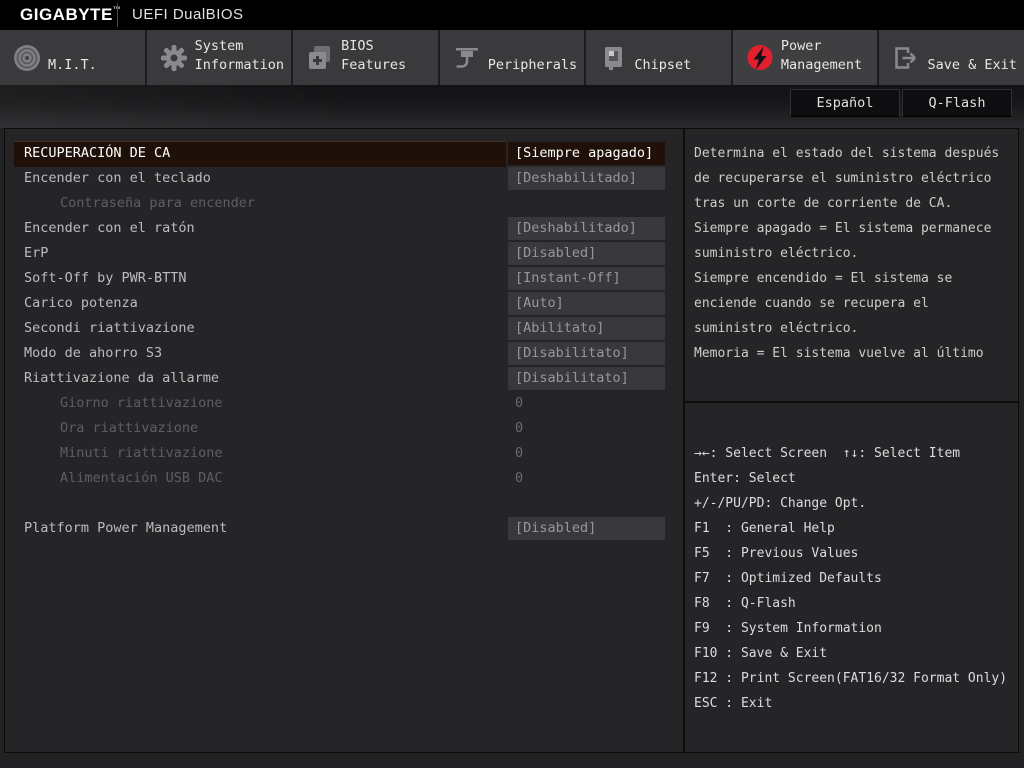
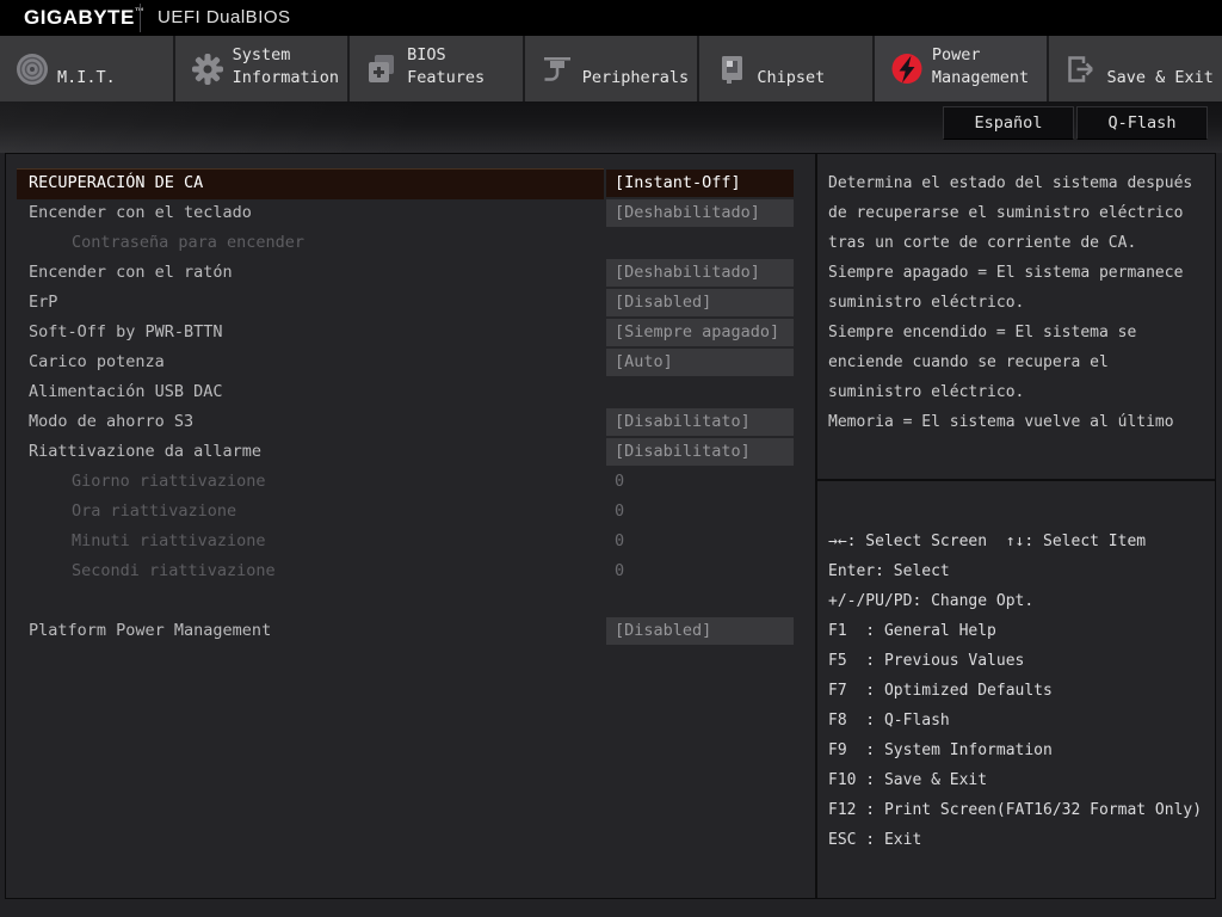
  GIGABYTE
  UEFI DualBIOS
  M.I.T.
  System
  Information
  BIOS
  Features
  Peripherals
  Chipset
  Power
  Management
  Save & Exit
  Español
  Q-Flash
  RECUPERACIÓN DE CA
- [Siempre apagado]
+ [Instant-Off]
  Encender con el teclado
  [Deshabilitado]
  Contraseña para encender
  Encender con el ratón
  [Deshabilitado]
  ErP
  [Disabled]
  Soft-Off by PWR-BTTN
- [Instant-Off]
+ [Siempre apagado]
  Carico potenza
  [Auto]
- Secondi riattivazione
+ Alimentación USB DAC
- [Abilitato]
  Modo de ahorro S3
  [Disabilitato]
  Riattivazione da allarme
  [Disabilitato]
  Giorno riattivazione
  0
  Ora riattivazione
  0
  Minuti riattivazione
  0
- Alimentación USB DAC
+ Secondi riattivazione
  0
  Platform Power Management
  [Disabled]
  Determina el estado del sistema después
  de recuperarse el suministro eléctrico
  tras un corte de corriente de CA.
  Siempre apagado = El sistema permanece
  suministro eléctrico.
  Siempre encendido = El sistema se
  enciende cuando se recupera el
  suministro eléctrico.
  Memoria = El sistema vuelve al último
  →←: Select Screen ↑↓: Select Item
  Enter: Select
  +/-/PU/PD: Change Opt.
  F1 : General Help
  F5 : Previous Values
  F7 : Optimized Defaults
  F8 : Q-Flash
  F9 : System Information
  F10 : Save & Exit
  F12 : Print Screen(FAT16/32 Format Only)
  ESC : Exit
